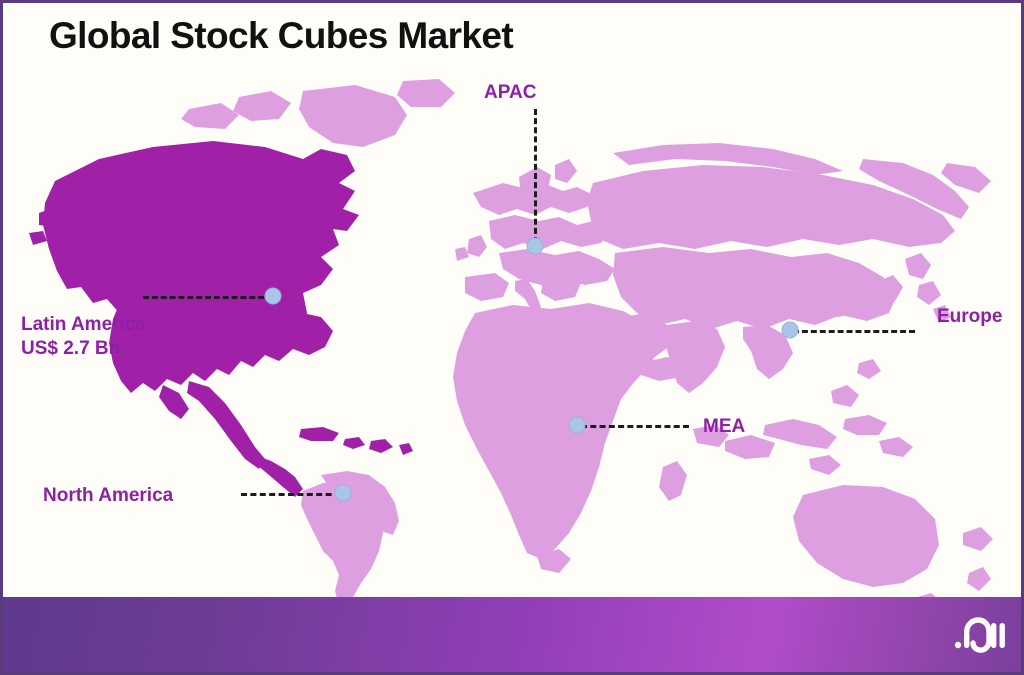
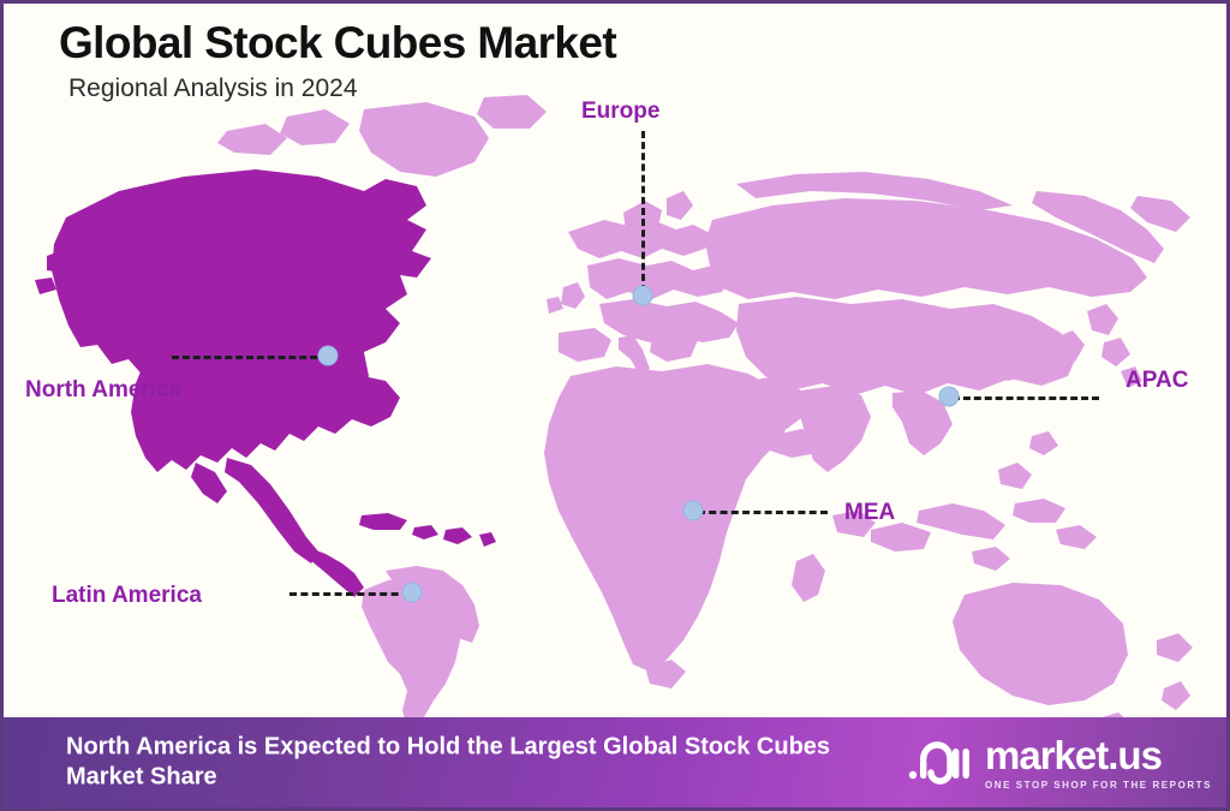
  Global Stock Cubes Market
+ Regional Analysis in 2024
- Latin America
+ North America
- US$ 2.7 Bn
- North America
+ Latin America
- APAC
+ Europe
  MEA
- Europe
+ APAC
+ North America is Expected to Hold the Largest Global Stock Cubes Market Share
+ market.us
+ ONE STOP SHOP FOR THE REPORTS
